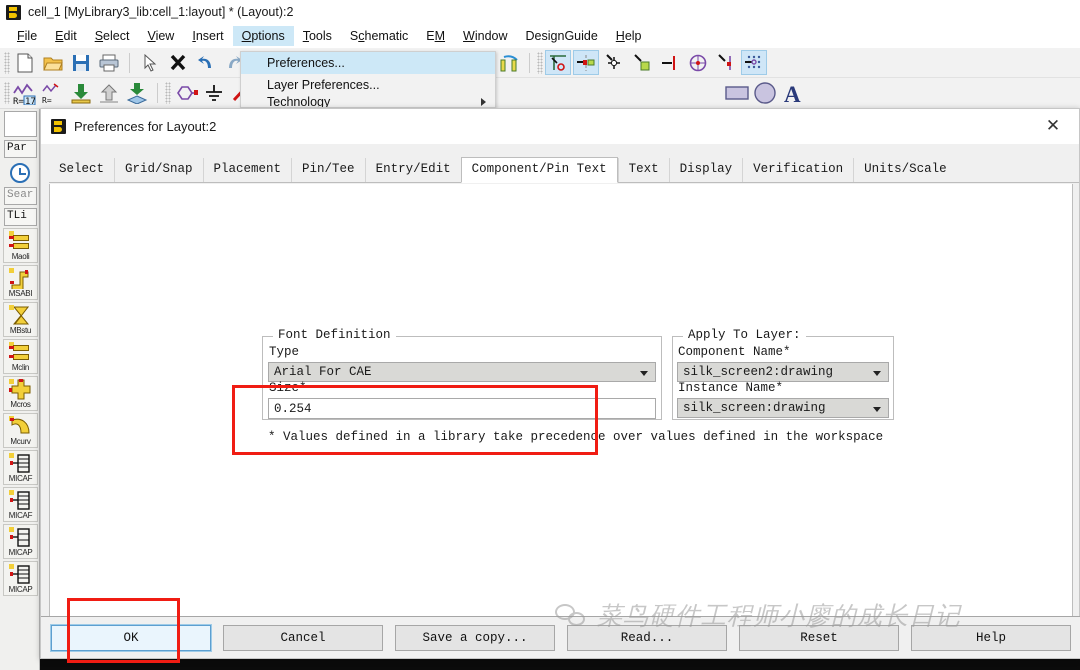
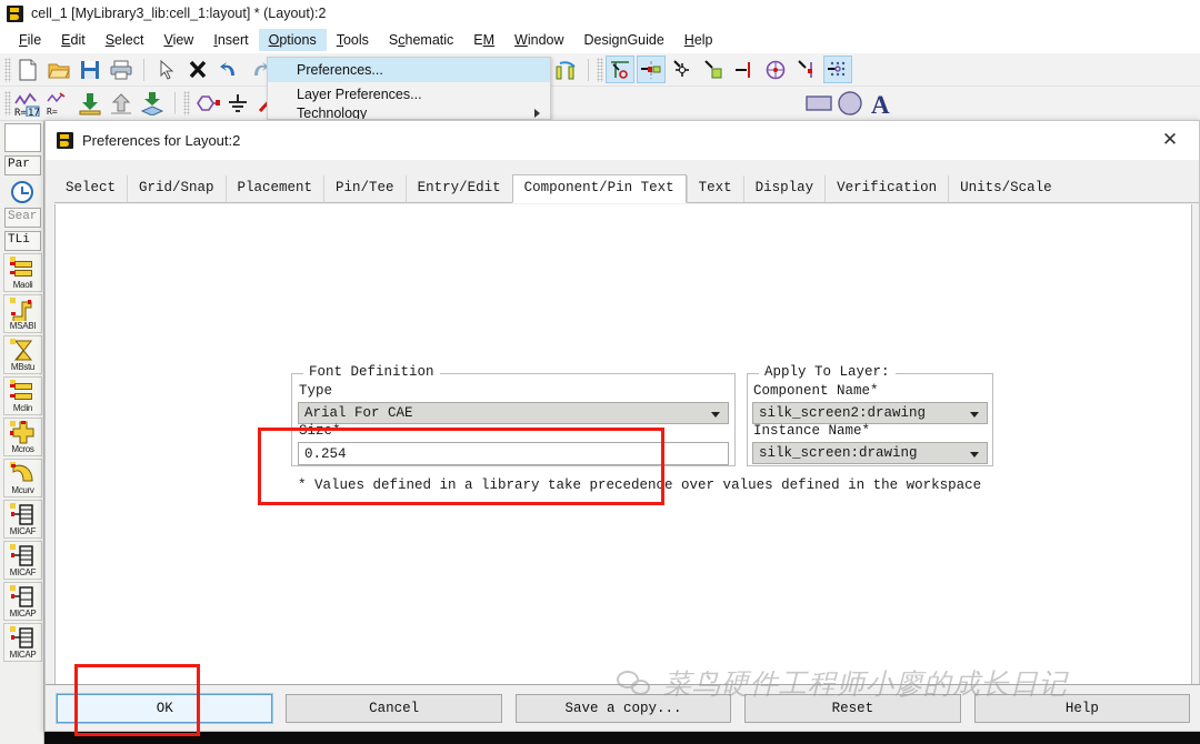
  cell_1 [MyLibrary3_lib:cell_1:layout] * (Layout):2
  File
  Edit
  Select
  View
  Insert
  Options
  Tools
  Schematic
  EM
  Window
  DesignGuide
  Help
  R=
  17
  R=
  A
  Par
  Sear
  TLi
  Maoli
  MSABI
  MBstu
  Mclin
  Mcros
  Mcurv
  MICAF
  MICAF
  MICAP
  MICAP
  Preferences...
  Layer Preferences...
  Technology
  Preferences for Layout:2
  ✕
  Select
  Grid/Snap
  Placement
  Pin/Tee
  Entry/Edit
  Component/Pin Text
  Text
  Display
  Verification
  Units/Scale
  Font Definition
  Type
  Arial For CAE
  Size*
  0.254
  Apply To Layer:
  Component Name*
  silk_screen2:drawing
  Instance Name*
  silk_screen:drawing
  * Values defined in a library take precedence over values defined in the workspace
  OK
  Cancel
  Save a copy...
- Read...
  Reset
  Help
  菜鸟硬件工程师小廖的成长日记
